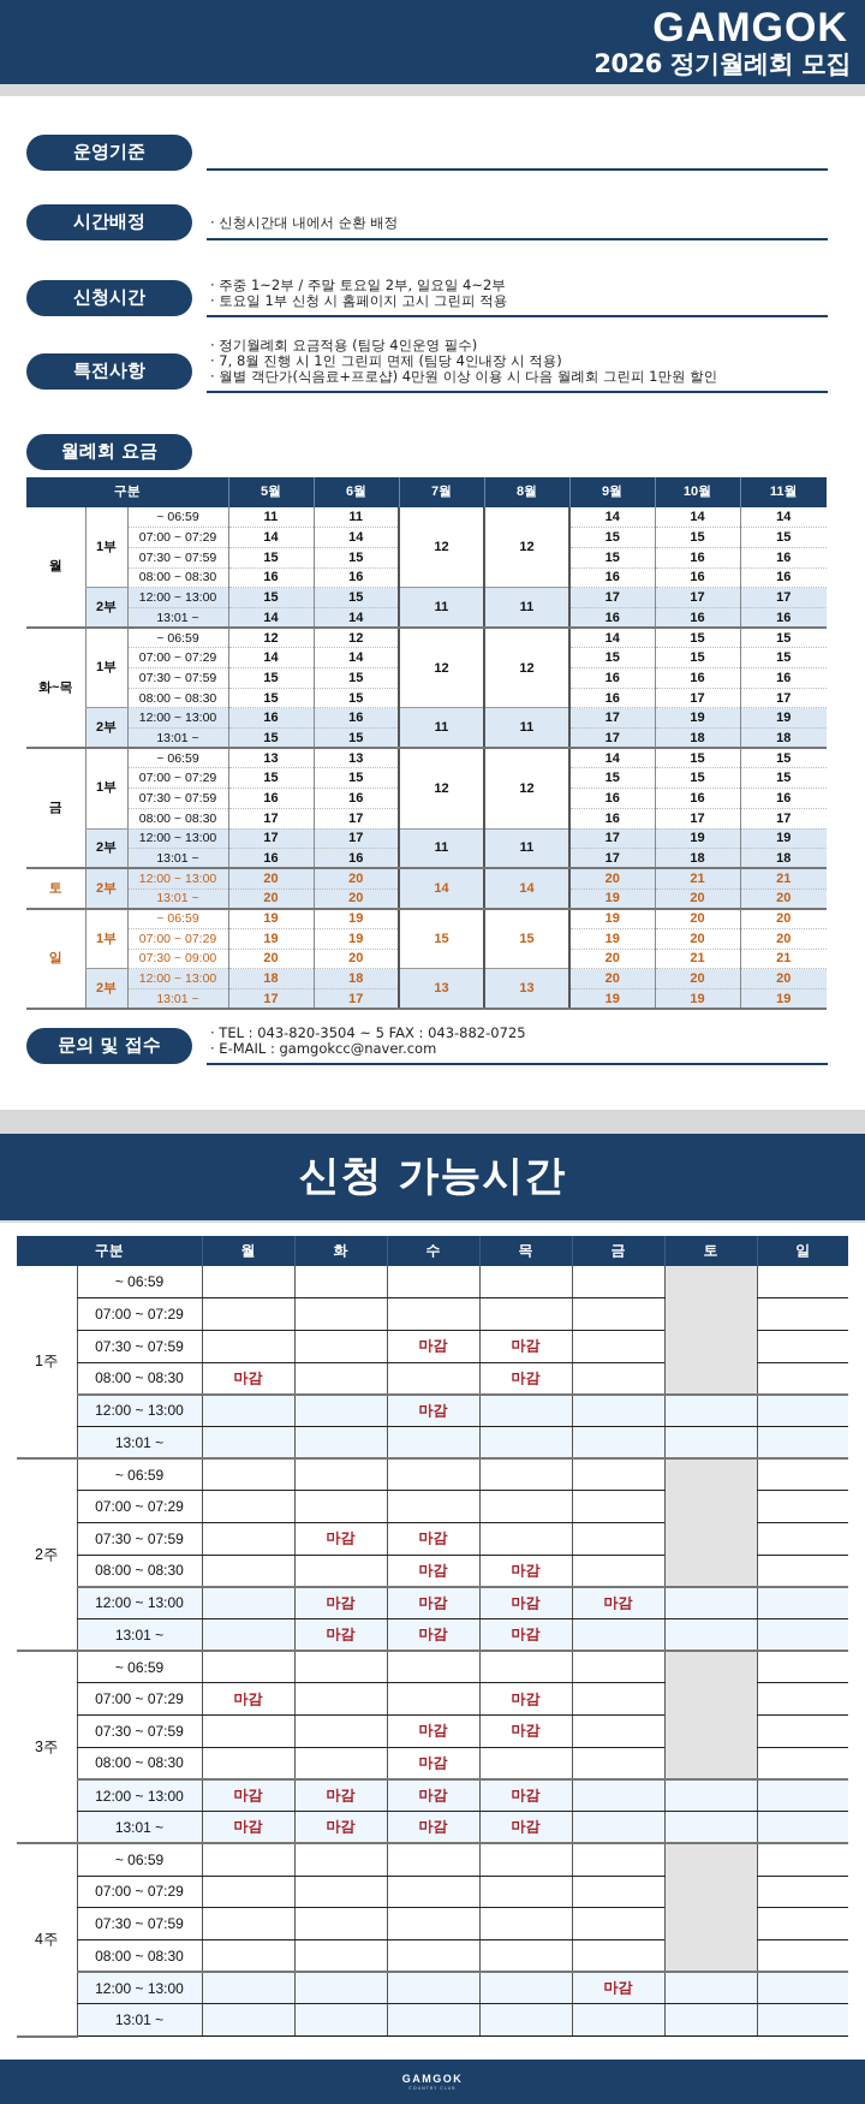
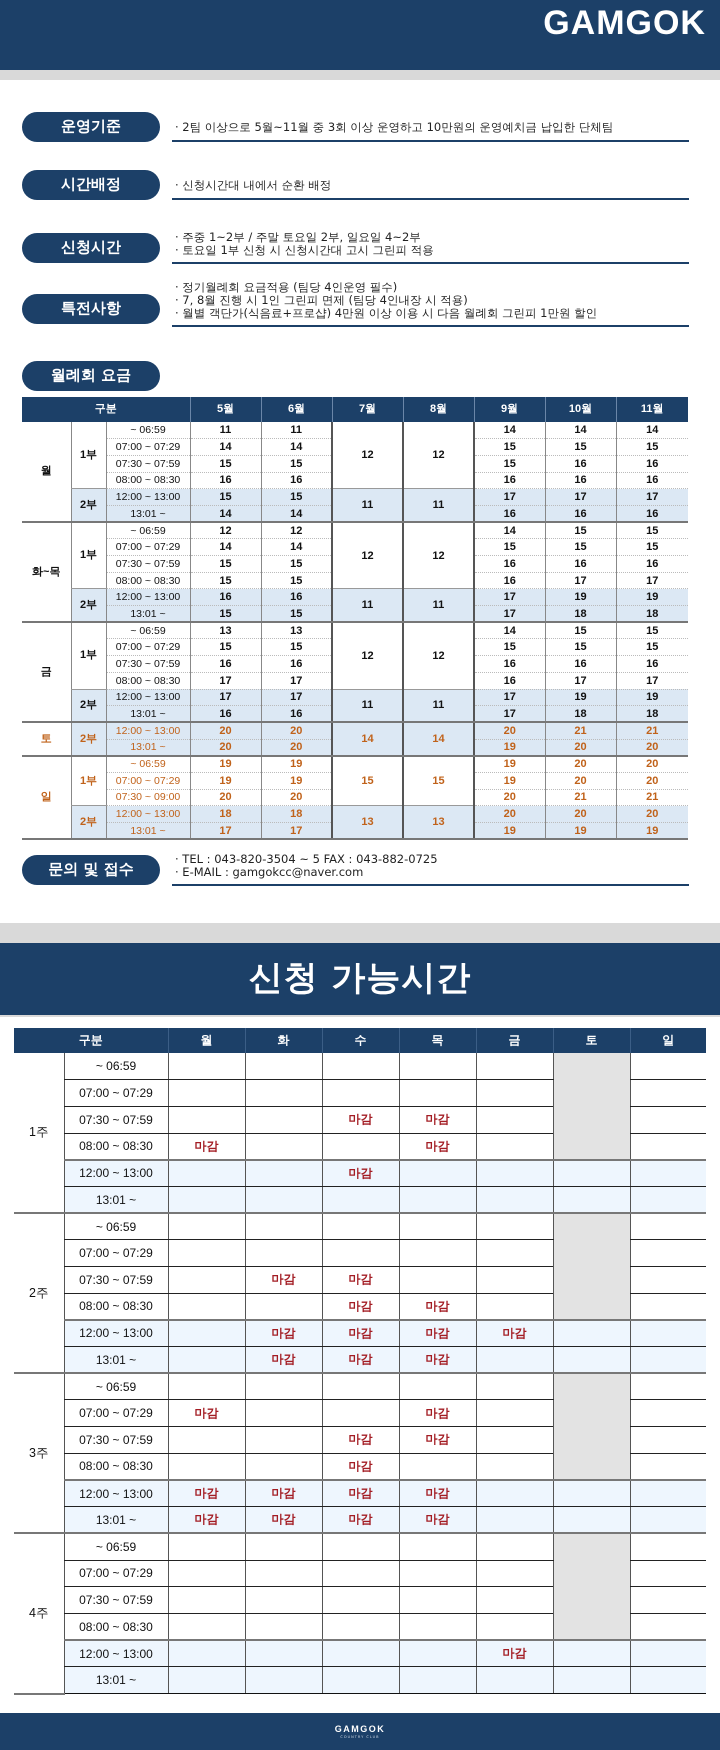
  GAMGOK
- 2026 정기월례회 모집
  운영기준
+ · 2팀 이상으로 5월~11월 중 3회 이상 운영하고 10만원의 운영예치금 납입한 단체팀
  시간배정
  · 신청시간대 내에서 순환 배정
  신청시간
  · 주중 1~2부 / 주말 토요일 2부, 일요일 4~2부
- · 토요일 1부 신청 시 홈페이지 고시 그린피 적용
+ · 토요일 1부 신청 시 신청시간대 고시 그린피 적용
  특전사항
  · 정기월례회 요금적용 (팀당 4인운영 필수)
  · 7, 8월 진행 시 1인 그린피 면제 (팀당 4인내장 시 적용)
  · 월별 객단가(식음료+프로샵) 4만원 이상 이용 시 다음 월례회 그린피 1만원 할인
  월례회 요금
  구분	5월	6월	7월	8월	9월	10월	11월
  월	1부	~ 06:59	11	11	12	12	14	14	14
  07:00 ~ 07:29	14	14	15	15	15
  07:30 ~ 07:59	15	15	15	16	16
  08:00 ~ 08:30	16	16	16	16	16
  2부	12:00 ~ 13:00	15	15	11	11	17	17	17
  13:01 ~	14	14	16	16	16
  화~목	1부	~ 06:59	12	12	12	12	14	15	15
  07:00 ~ 07:29	14	14	15	15	15
  07:30 ~ 07:59	15	15	16	16	16
  08:00 ~ 08:30	15	15	16	17	17
  2부	12:00 ~ 13:00	16	16	11	11	17	19	19
  13:01 ~	15	15	17	18	18
  금	1부	~ 06:59	13	13	12	12	14	15	15
  07:00 ~ 07:29	15	15	15	15	15
  07:30 ~ 07:59	16	16	16	16	16
  08:00 ~ 08:30	17	17	16	17	17
  2부	12:00 ~ 13:00	17	17	11	11	17	19	19
  13:01 ~	16	16	17	18	18
  토	2부	12:00 ~ 13:00	20	20	14	14	20	21	21
  13:01 ~	20	20	19	20	20
  일	1부	~ 06:59	19	19	15	15	19	20	20
  07:00 ~ 07:29	19	19	19	20	20
  07:30 ~ 09:00	20	20	20	21	21
  2부	12:00 ~ 13:00	18	18	13	13	20	20	20
  13:01 ~	17	17	19	19	19
  문의 및 접수
  · TEL : 043-820-3504 ~ 5 FAX : 043-882-0725
  · E-MAIL : gamgokcc@naver.com
  신청 가능시간
  구분	월	화	수	목	금	토	일
  1주	~ 06:59
  07:00 ~ 07:29
  07:30 ~ 07:59			마감	마감
  08:00 ~ 08:30	마감			마감
  12:00 ~ 13:00			마감
  13:01 ~
  2주	~ 06:59
  07:00 ~ 07:29
  07:30 ~ 07:59		마감	마감
  08:00 ~ 08:30			마감	마감
  12:00 ~ 13:00		마감	마감	마감	마감
  13:01 ~		마감	마감	마감
  3주	~ 06:59
  07:00 ~ 07:29	마감			마감
  07:30 ~ 07:59			마감	마감
  08:00 ~ 08:30			마감
  12:00 ~ 13:00	마감	마감	마감	마감
  13:01 ~	마감	마감	마감	마감
  4주	~ 06:59
  07:00 ~ 07:29
  07:30 ~ 07:59
  08:00 ~ 08:30
  12:00 ~ 13:00					마감
  13:01 ~
  GAMGOK
